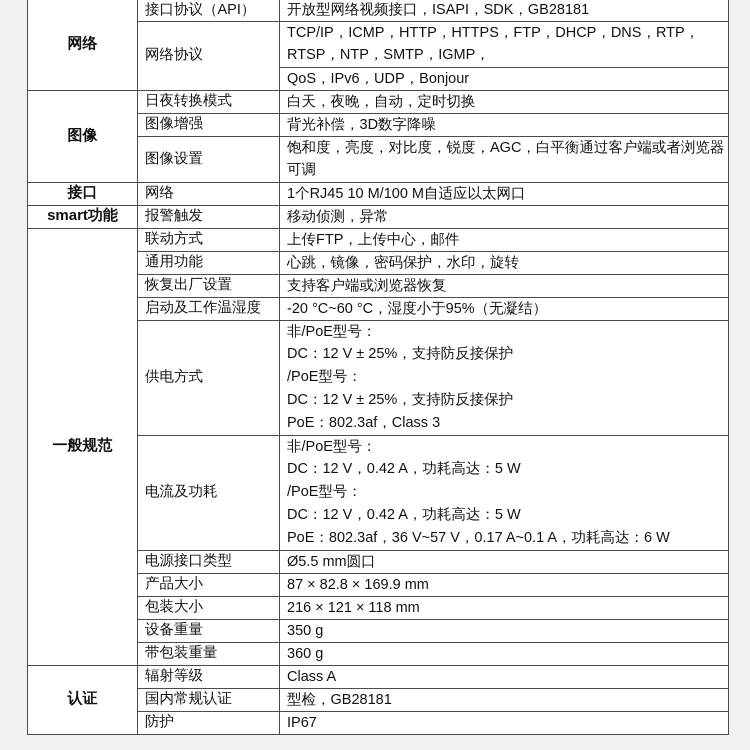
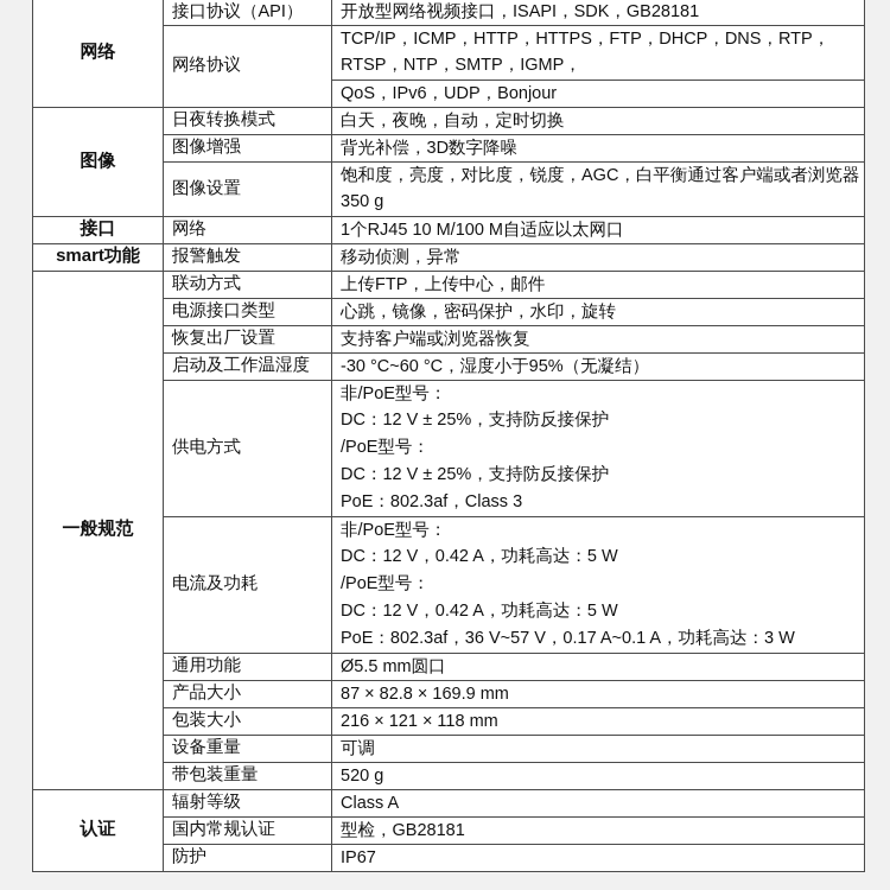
  网络	接口协议（API）	开放型网络视频接口，ISAPI，SDK，GB28181
  网络协议	TCP/IP，ICMP，HTTP，HTTPS，FTP，DHCP，DNS，RTP， RTSP，NTP，SMTP，IGMP，
  QoS，IPv6，UDP，Bonjour
  图像	日夜转换模式	白天，夜晚，自动，定时切换
  图像增强	背光补偿，3D数字降噪
- 图像设置	饱和度，亮度，对比度，锐度，AGC，白平衡通过客户端或者浏览器 可调
+ 图像设置	饱和度，亮度，对比度，锐度，AGC，白平衡通过客户端或者浏览器 350 g
  接口	网络	1个RJ45 10 M/100 M自适应以太网口
  smart功能	报警触发	移动侦测，异常
  一般规范	联动方式	上传FTP，上传中心，邮件
- 通用功能	心跳，镜像，密码保护，水印，旋转
+ 电源接口类型	心跳，镜像，密码保护，水印，旋转
  恢复出厂设置	支持客户端或浏览器恢复
- 启动及工作温湿度	-20 °C~60 °C，湿度小于95%（无凝结）
+ 启动及工作温湿度	-30 °C~60 °C，湿度小于95%（无凝结）
  供电方式	非/PoE型号： DC：12 V ± 25%，支持防反接保护 /PoE型号： DC：12 V ± 25%，支持防反接保护 PoE：802.3af，Class 3
- 电流及功耗	非/PoE型号： DC：12 V，0.42 A，功耗高达：5 W /PoE型号： DC：12 V，0.42 A，功耗高达：5 W PoE：802.3af，36 V~57 V，0.17 A~0.1 A，功耗高达：6 W
+ 电流及功耗	非/PoE型号： DC：12 V，0.42 A，功耗高达：5 W /PoE型号： DC：12 V，0.42 A，功耗高达：5 W PoE：802.3af，36 V~57 V，0.17 A~0.1 A，功耗高达：3 W
- 电源接口类型	Ø5.5 mm圆口
+ 通用功能	Ø5.5 mm圆口
  产品大小	87 × 82.8 × 169.9 mm
  包装大小	216 × 121 × 118 mm
- 设备重量	350 g
+ 设备重量	可调
- 带包装重量	360 g
+ 带包装重量	520 g
  认证	辐射等级	Class A
  国内常规认证	型检，GB28181
  防护	IP67
